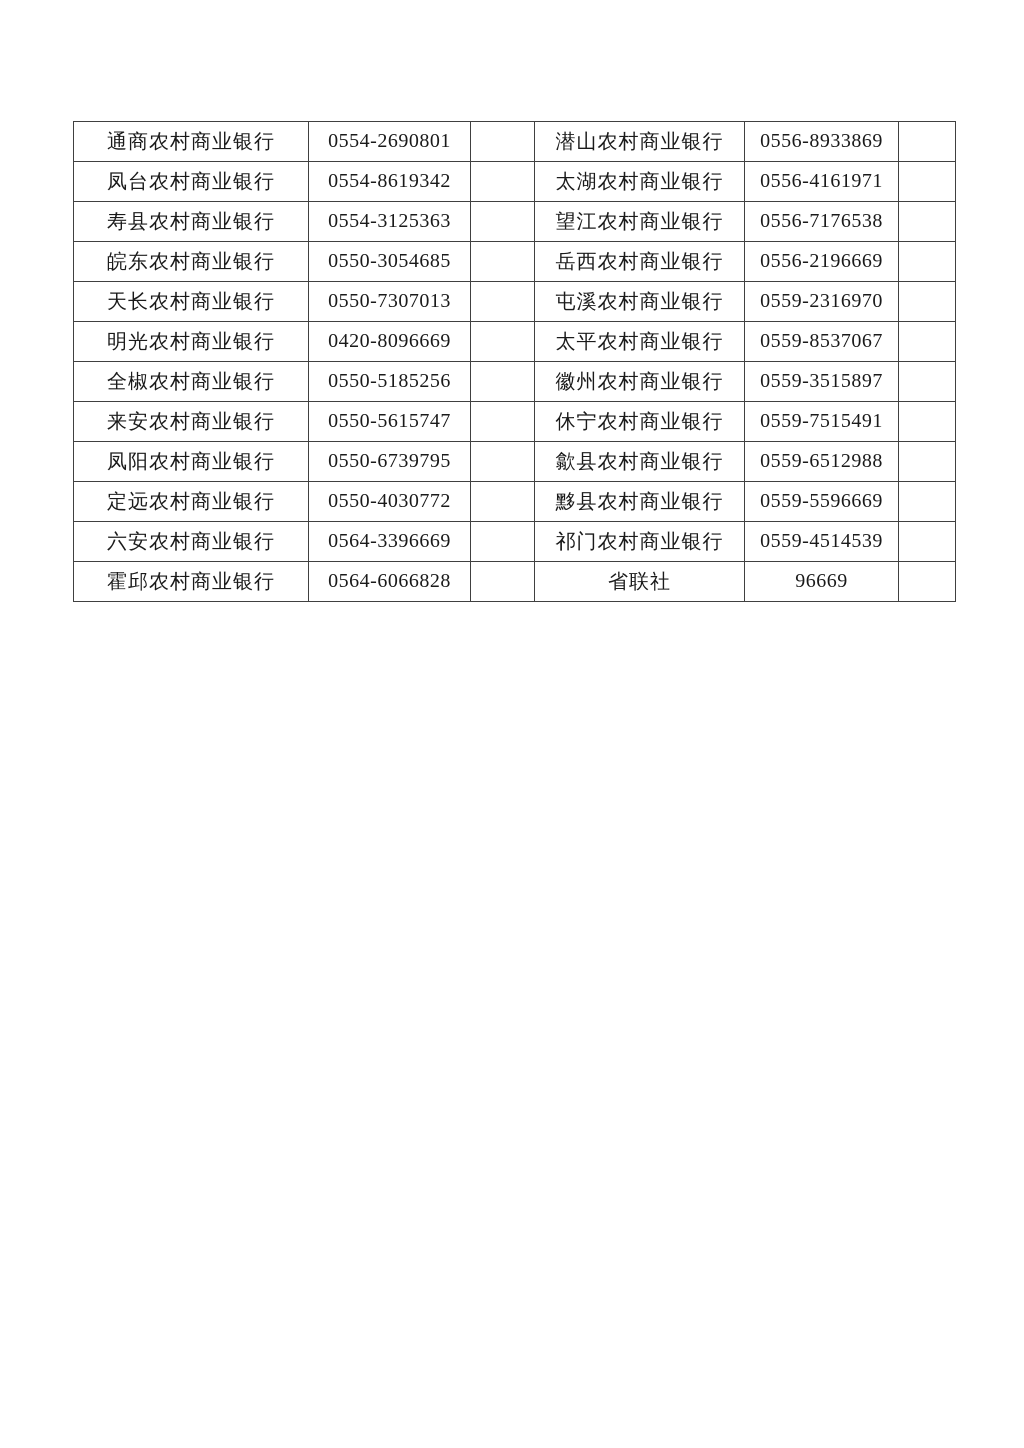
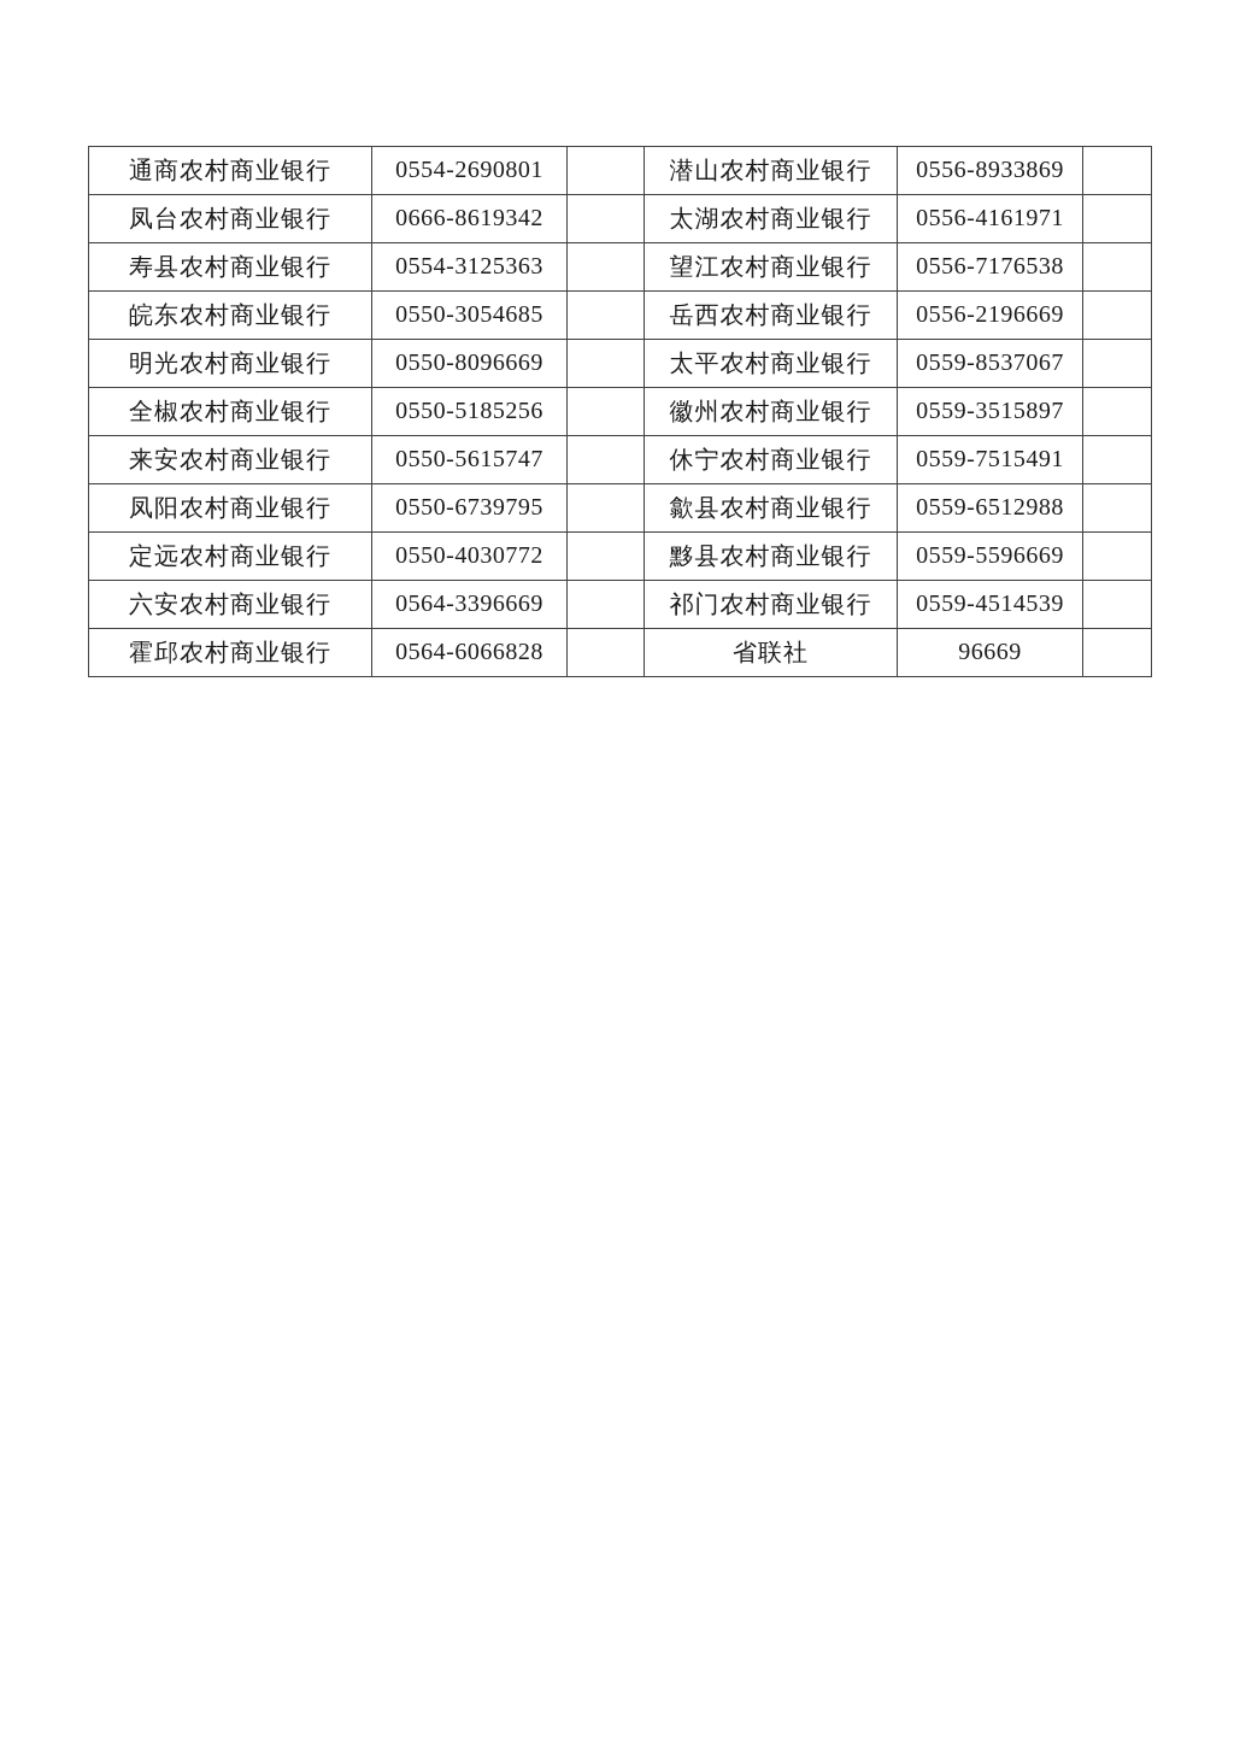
  通商农村商业银行	0554-2690801		潜山农村商业银行	0556-8933869
- 凤台农村商业银行	0554-8619342		太湖农村商业银行	0556-4161971
+ 凤台农村商业银行	0666-8619342		太湖农村商业银行	0556-4161971
  寿县农村商业银行	0554-3125363		望江农村商业银行	0556-7176538
  皖东农村商业银行	0550-3054685		岳西农村商业银行	0556-2196669
- 天长农村商业银行	0550-7307013		屯溪农村商业银行	0559-2316970
- 明光农村商业银行	0420-8096669		太平农村商业银行	0559-8537067
+ 明光农村商业银行	0550-8096669		太平农村商业银行	0559-8537067
  全椒农村商业银行	0550-5185256		徽州农村商业银行	0559-3515897
  来安农村商业银行	0550-5615747		休宁农村商业银行	0559-7515491
  凤阳农村商业银行	0550-6739795		歙县农村商业银行	0559-6512988
  定远农村商业银行	0550-4030772		黟县农村商业银行	0559-5596669
  六安农村商业银行	0564-3396669		祁门农村商业银行	0559-4514539
  霍邱农村商业银行	0564-6066828		省联社	96669
